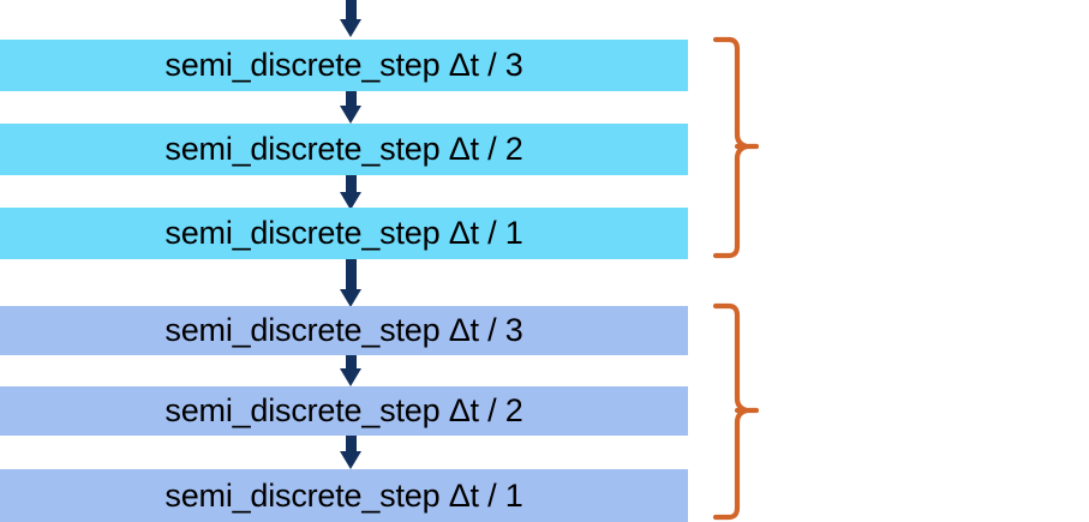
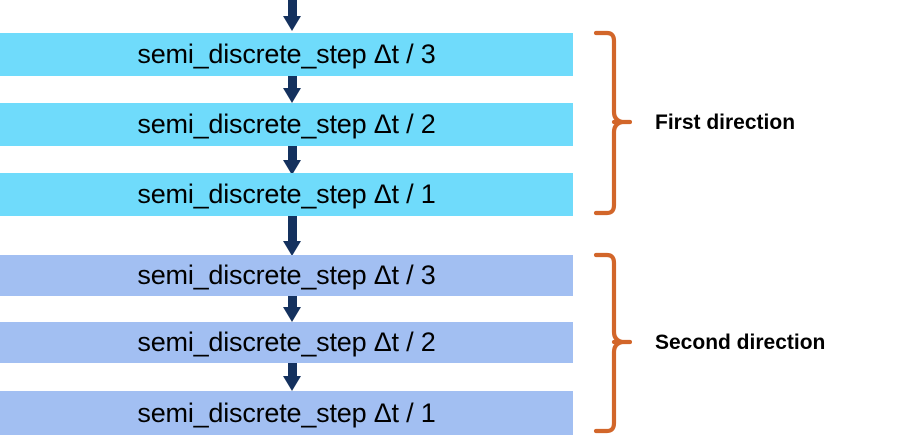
  semi_discrete_step Δt / 3
  semi_discrete_step Δt / 2
  semi_discrete_step Δt / 1
  semi_discrete_step Δt / 3
  semi_discrete_step Δt / 2
  semi_discrete_step Δt / 1
+ First direction
+ Second direction
